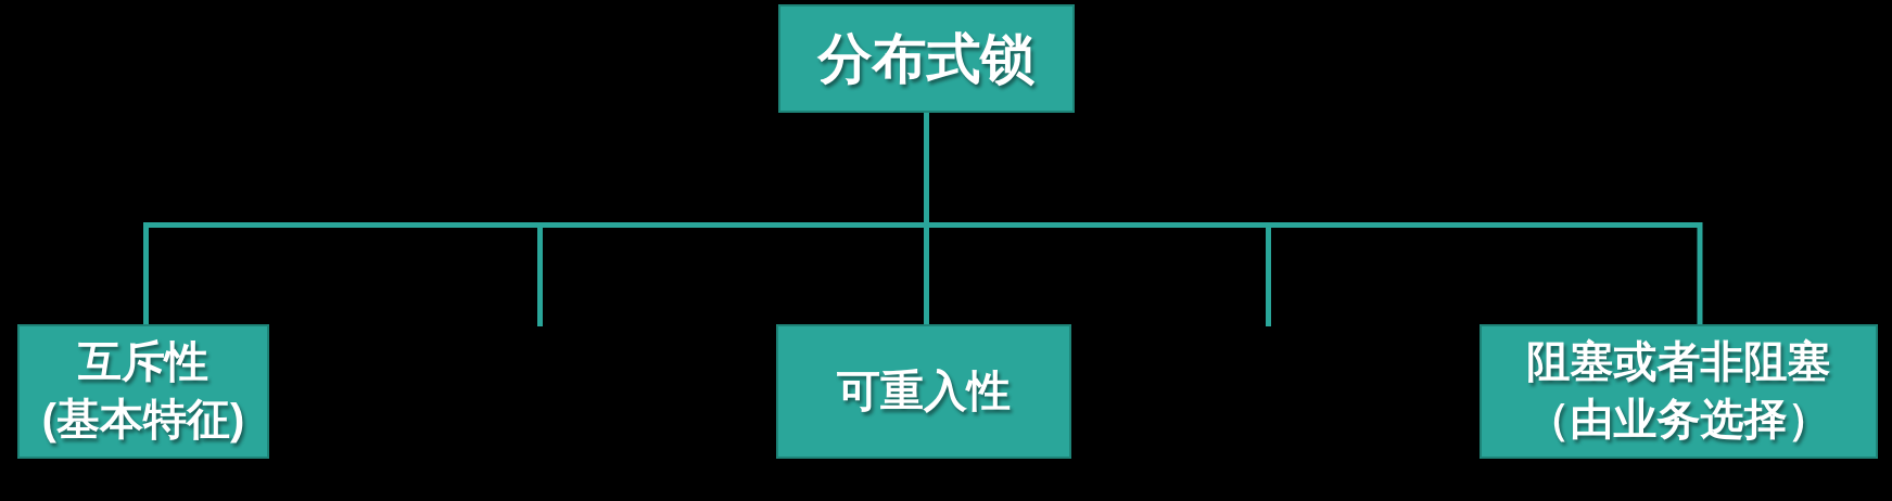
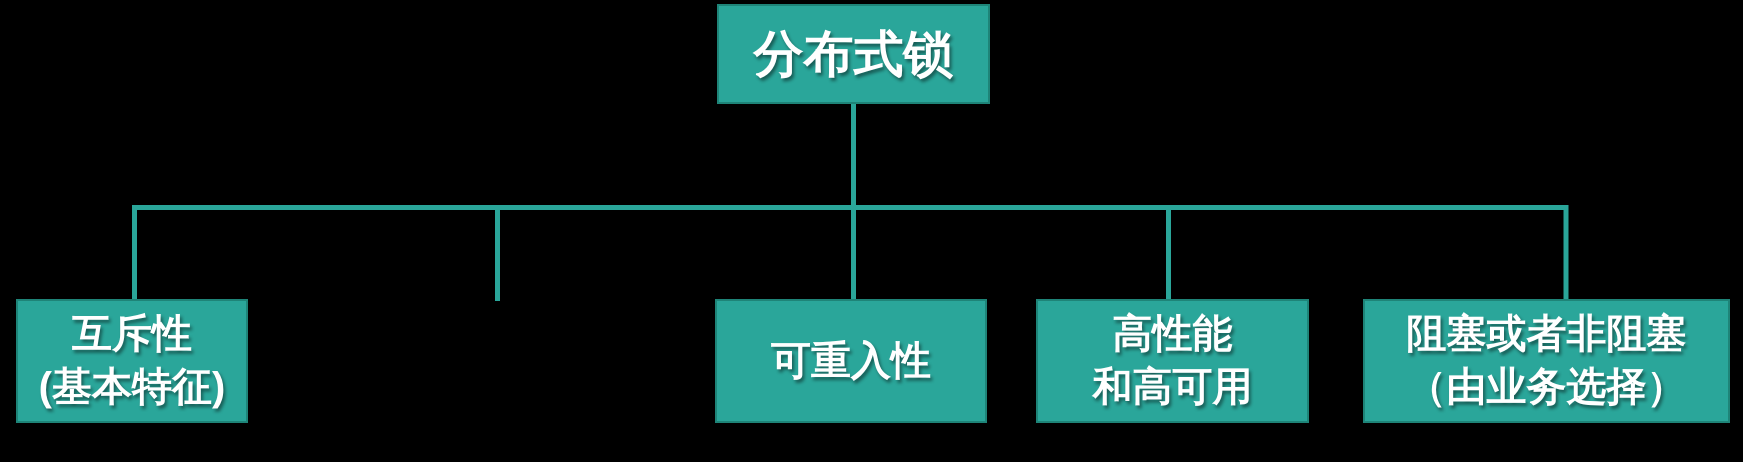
  分布式锁
  互斥性
  (基本特征)
  可重入性
+ 高性能
+ 和高可用
  阻塞或者非阻塞
  （由业务选择）
